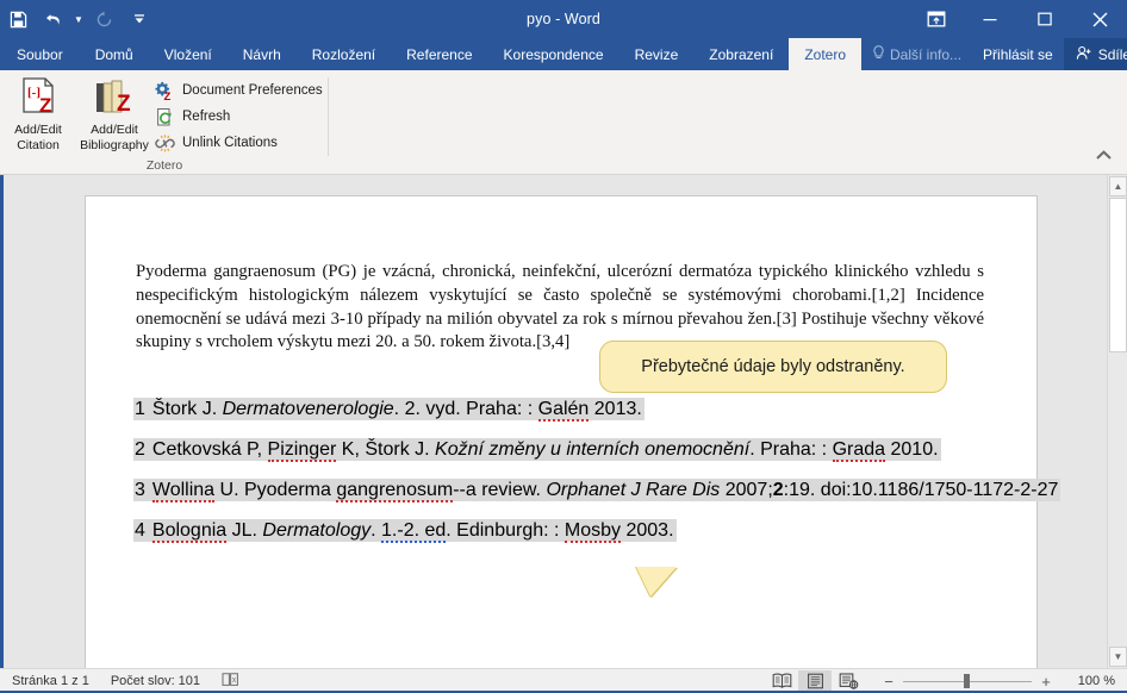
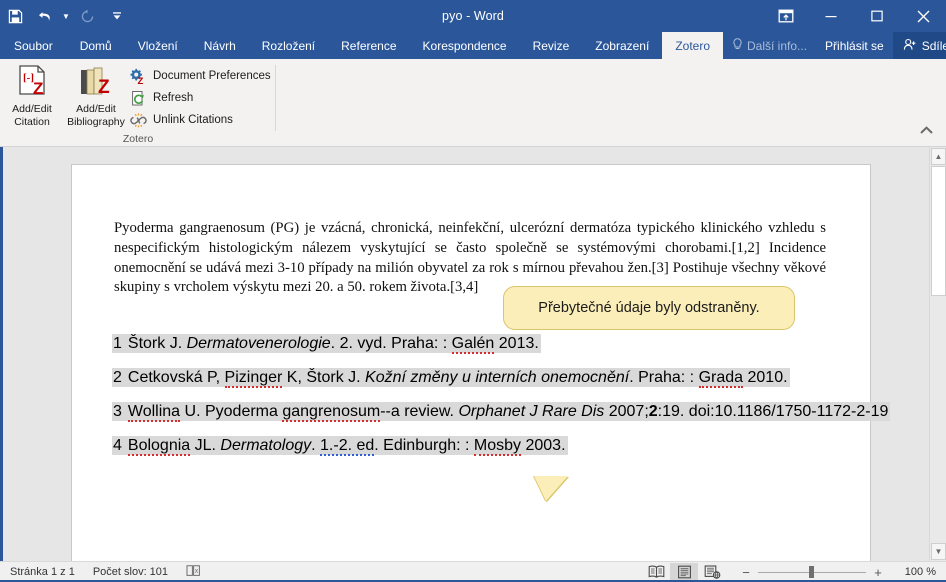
  ▼
  pyo - Word
  Soubor
  Domů
  Vložení
  Návrh
  Rozložení
  Reference
  Korespondence
  Revize
  Zobrazení
  Zotero
  Další info...
  Přihlásit se
  [-]
  Z
  Add/Edit
  Citation
  Z
  Add/Edit
  Bibliography
  Z
  Document Preferences
  Refresh
  Unlink Citations
  Zotero
  Pyoderma gangraenosum (PG) je vzácná, chronická, neinfekční, ulcerózní dermatóza typického klinického vzhledu s nespecifickým histologickým nálezem vyskytující se často společně se systémovými chorobami.[1,2] Incidence onemocnění se udává mezi 3-10 případy na milión obyvatel za rok s mírnou převahou žen.[3] Postihuje všechny věkové skupiny s vrcholem výskytu mezi 20. a 50. rokem života.[3,4]
  1 Štork J. Dermatovenerologie. 2. vyd. Praha: : Galén 2013.
  2 Cetkovská P, Pizinger K, Štork J. Kožní změny u interních onemocnění. Praha: : Grada 2010.
- 3 Wollina U. Pyoderma gangrenosum--a review. Orphanet J Rare Dis 2007;2:19. doi:10.1186/1750-1172-2-27
+ 3 Wollina U. Pyoderma gangrenosum--a review. Orphanet J Rare Dis 2007;2:19. doi:10.1186/1750-1172-2-19
  4 Bolognia JL. Dermatology. 1.-2. ed. Edinburgh: : Mosby 2003.
  Přebytečné údaje byly odstraněny.
  ▲
  ▼
  Stránka 1 z 1
  Počet slov: 101
  −
  +
  100 %
